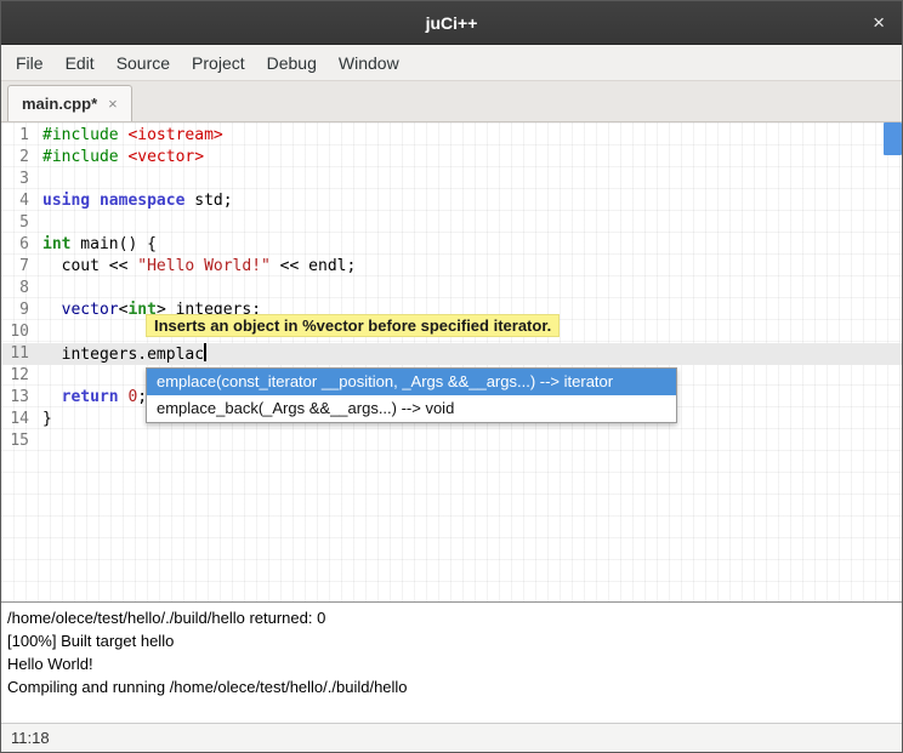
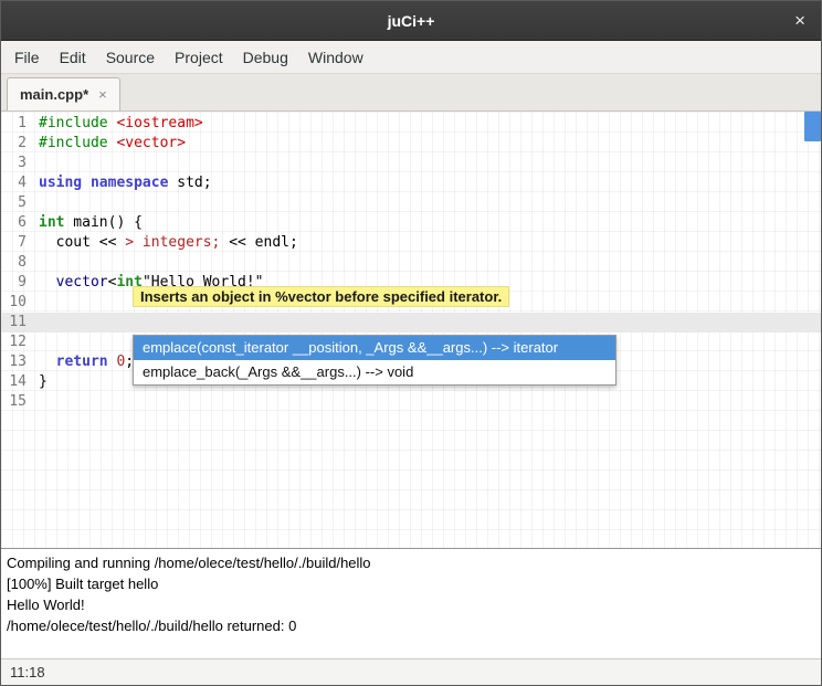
  juCi++
  ×
  File
  Edit
  Source
  Project
  Debug
  Window
  main.cpp*
  ×
  1
  #include <iostream>
  2
  #include <vector>
  3
  4
  using namespace std;
  5
  6
  int main() {
  7
- cout << "Hello World!" << endl;
+ cout << > integers; << endl;
  8
  9
- vector<int> integers;
+ vector<int"Hello World!"
  10
  11
- integers.emplac
  12
  13
  return 0;
  14
  }
  15
  Inserts an object in %vector before specified iterator.
  emplace(const_iterator __position, _Args &&__args...) --> iterator
  emplace_back(_Args &&__args...) --> void
- /home/olece/test/hello/./build/hello returned: 0
+ Compiling and running /home/olece/test/hello/./build/hello
  [100%] Built target hello
  Hello World!
- Compiling and running /home/olece/test/hello/./build/hello
+ /home/olece/test/hello/./build/hello returned: 0
  11:18
